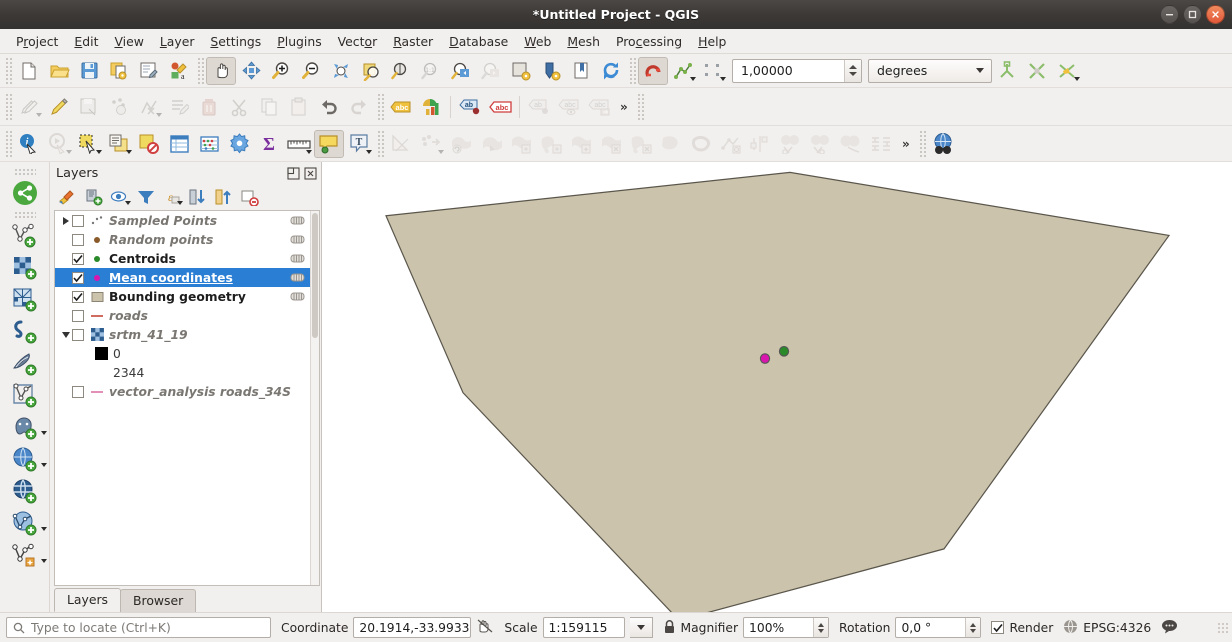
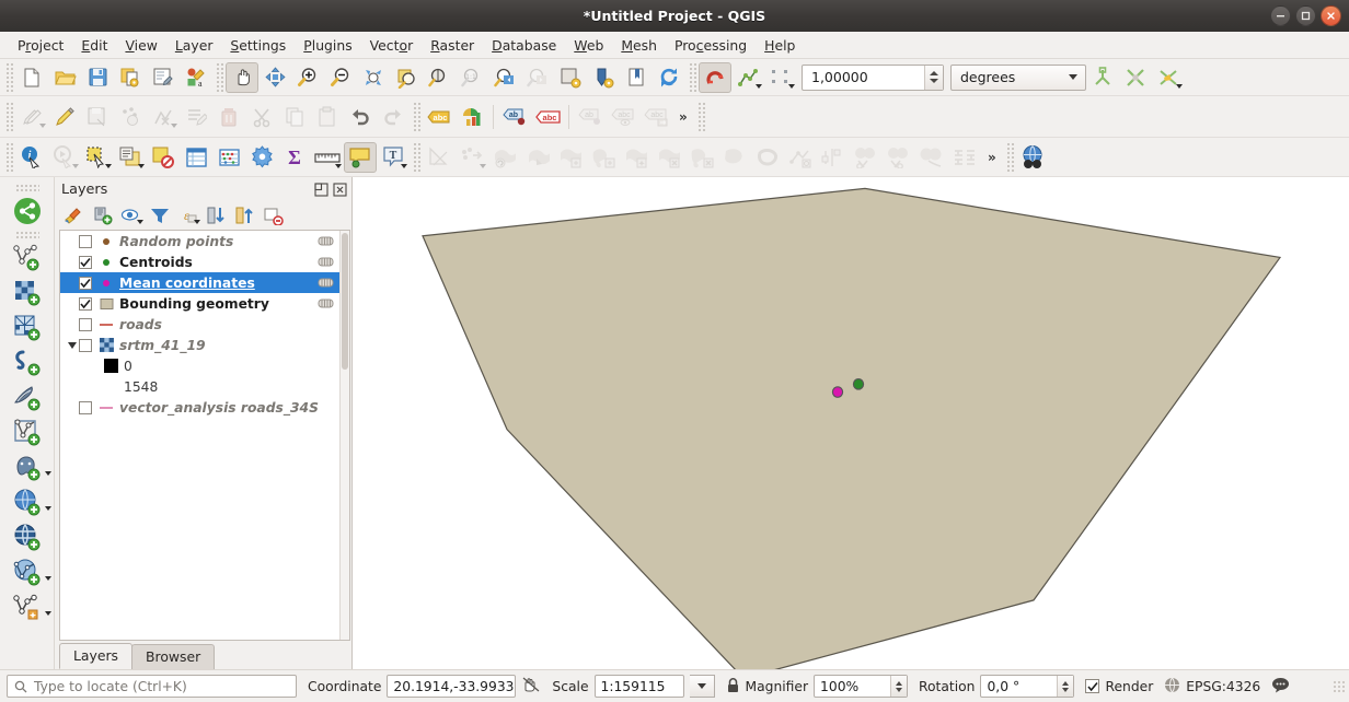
  *Untitled Project - QGIS
  Project
  Edit
  View
  Layer
  Settings
  Plugins
  Vector
  Raster
  Database
  Web
  Mesh
  Processing
  Help
  a
  1,00000
  degrees
  abc
  abc
  »
  i
  Σ
  T
  »
  Layers
  ε
- Sampled Points
  Random points
  Centroids
  Mean coordinates
  Bounding geometry
  roads
  srtm_41_19
  0
- 2344
+ 1548
  vector_analysis roads_34S
  Layers
  Browser
  Type to locate (Ctrl+K)
  Coordinate
  20.1914,-33.9933
  Scale
  1:159115
  Magnifier
  100%
  Rotation
  0,0 °
  Render
  EPSG:4326
